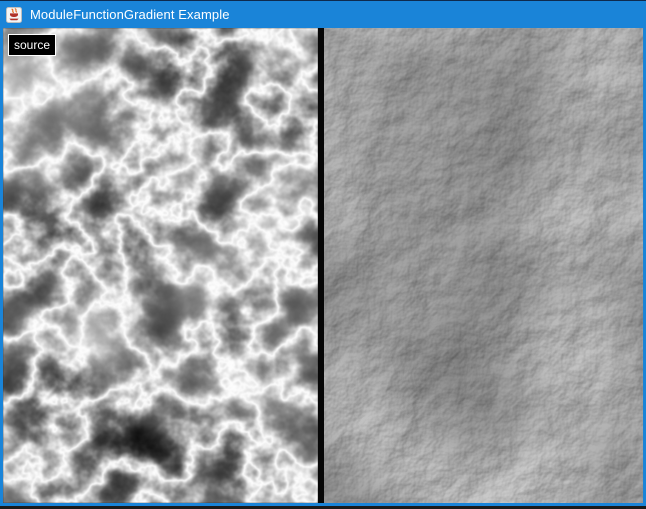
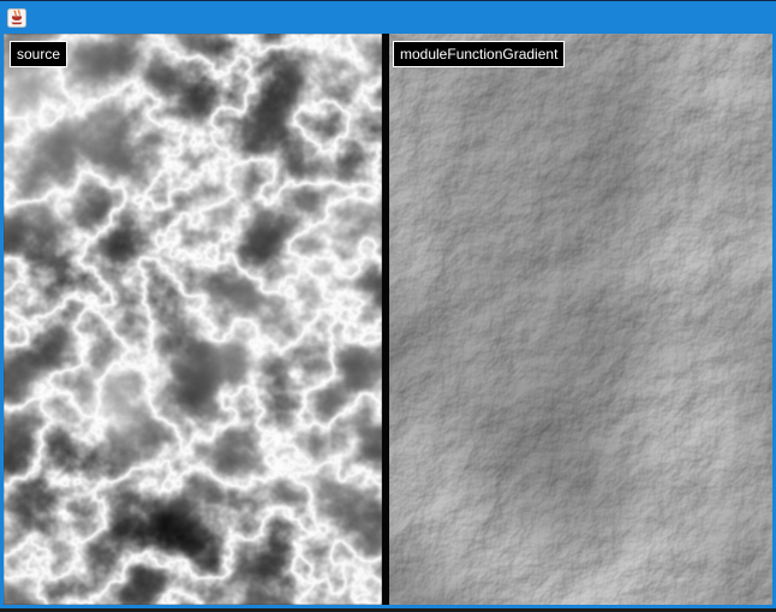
- ModuleFunctionGradient Example
  source
+ moduleFunctionGradient
